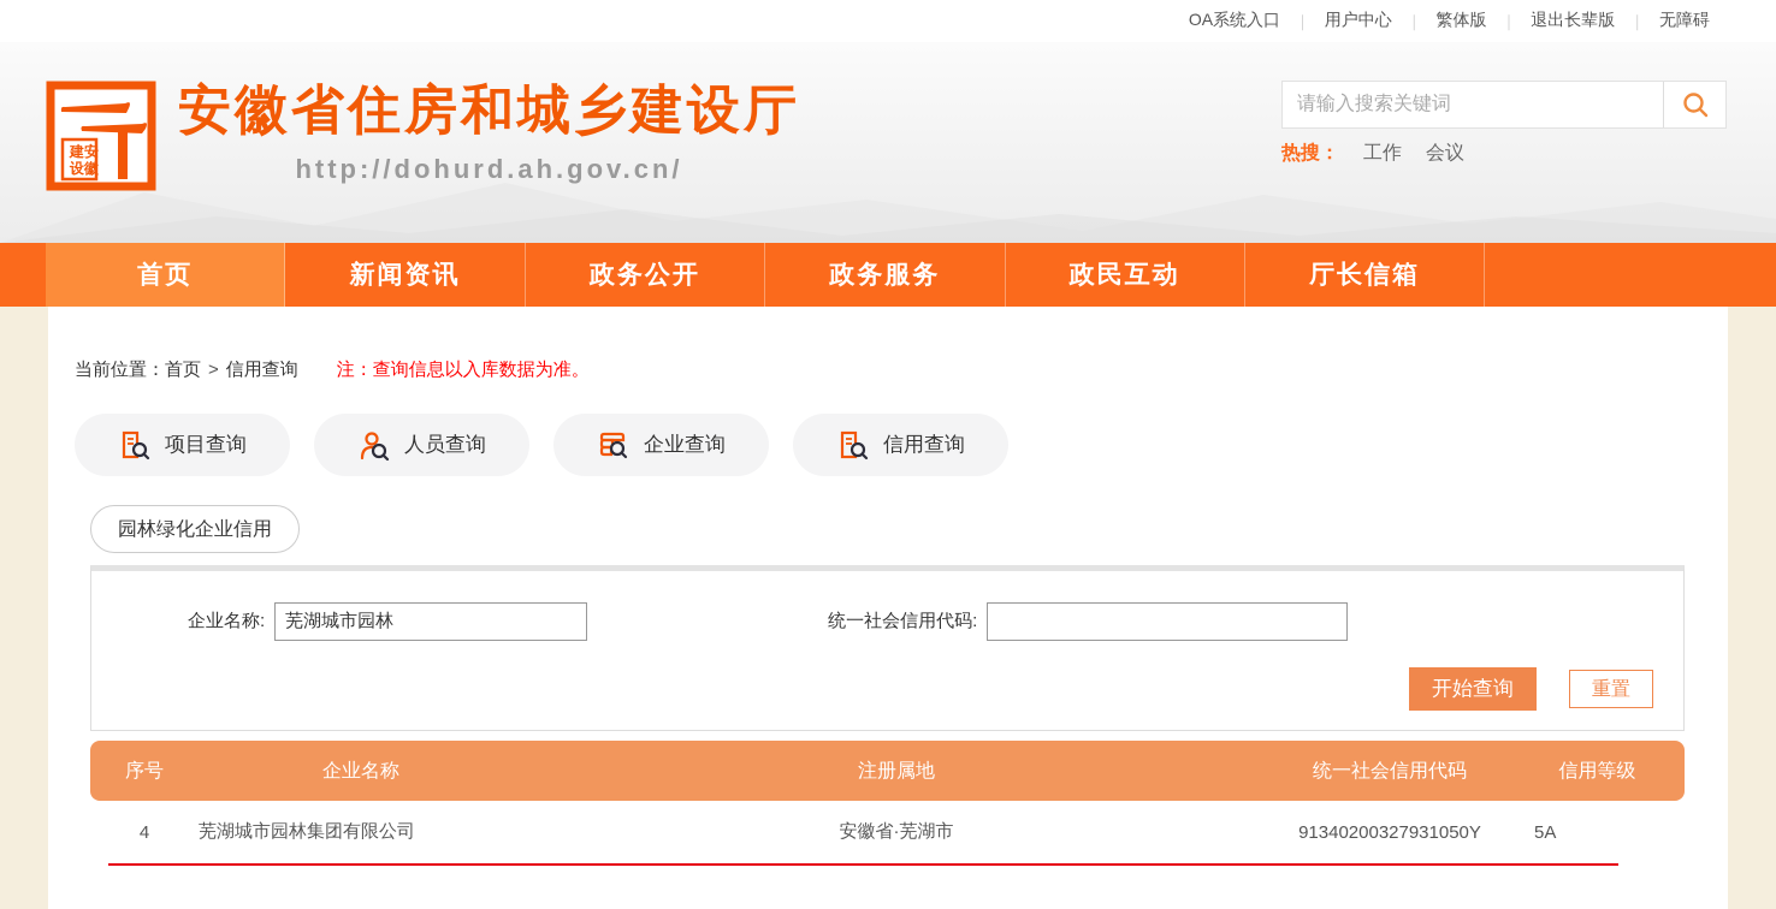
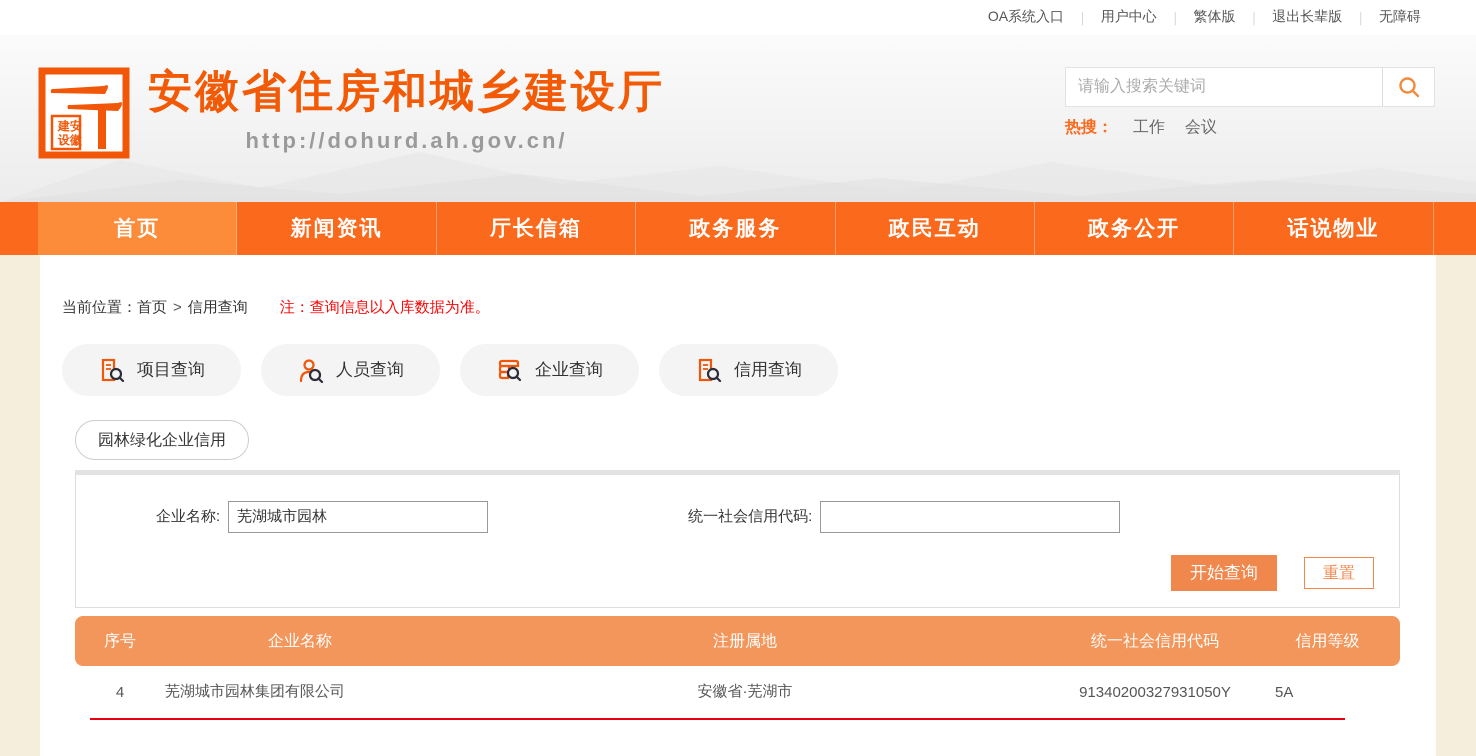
  OA系统入口
  ｜
  用户中心
  ｜
  繁体版
  退出长辈版
  ｜
  无障碍
  建
  安
  设
  徽
  安徽省住房和城乡建设厅
  http://dohurd.ah.gov.cn/
  请输入搜索关键词
  热搜：
  工作
  会议
  首页
  新闻资讯
- 政务公开
+ 厅长信箱
  政务服务
  政民互动
- 厅长信箱
+ 政务公开
+ 话说物业
  当前位置：首页 > 信用查询
  注：查询信息以入库数据为准。
  项目查询
  人员查询
  企业查询
  信用查询
  园林绿化企业信用
  企业名称:
  芜湖城市园林
  统一社会信用代码:
  开始查询
  重置
  序号
  企业名称
  注册属地
  统一社会信用代码
  信用等级
  4
  芜湖城市园林集团有限公司
  安徽省·芜湖市
  91340200327931050Y
  5A
